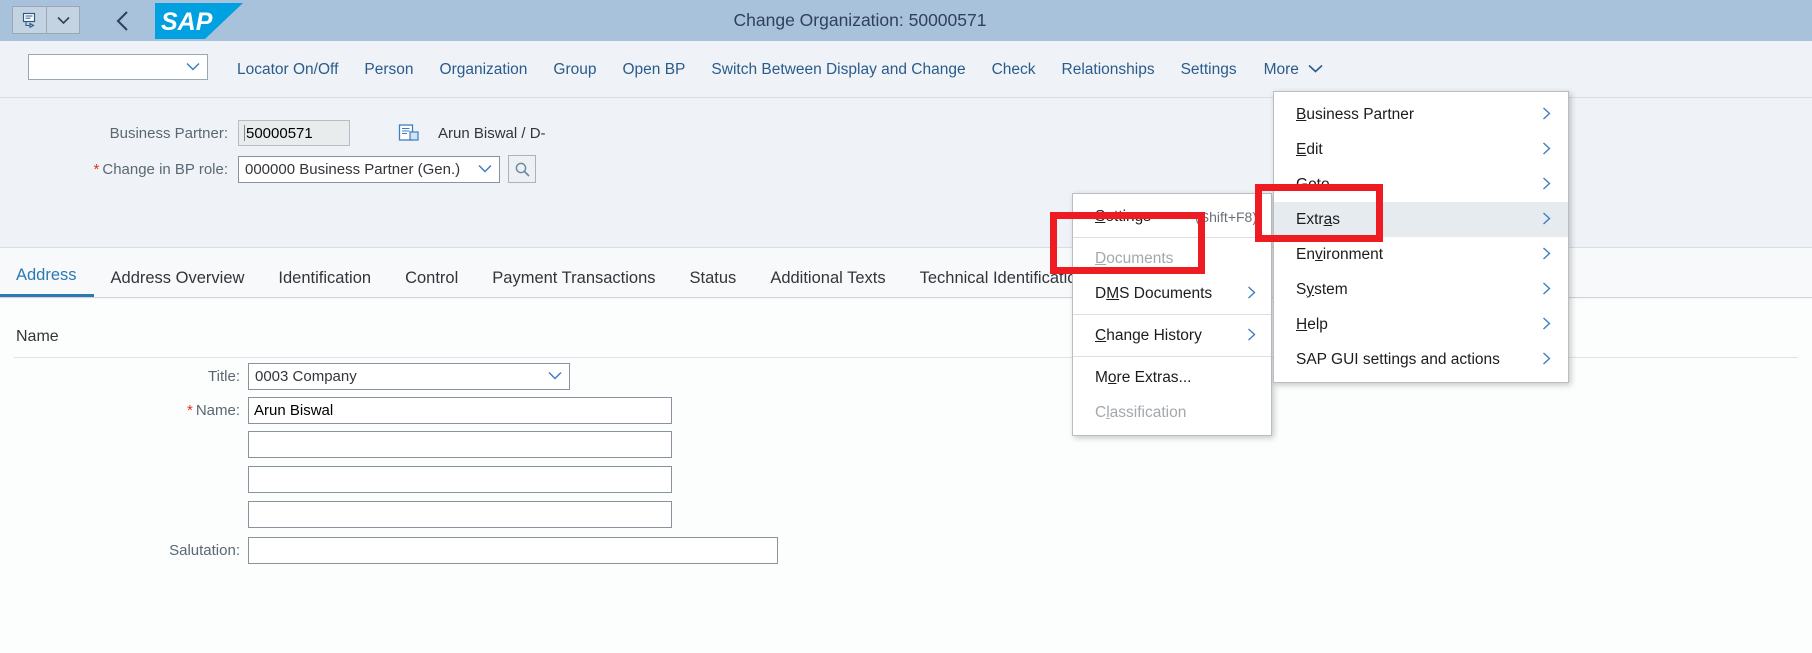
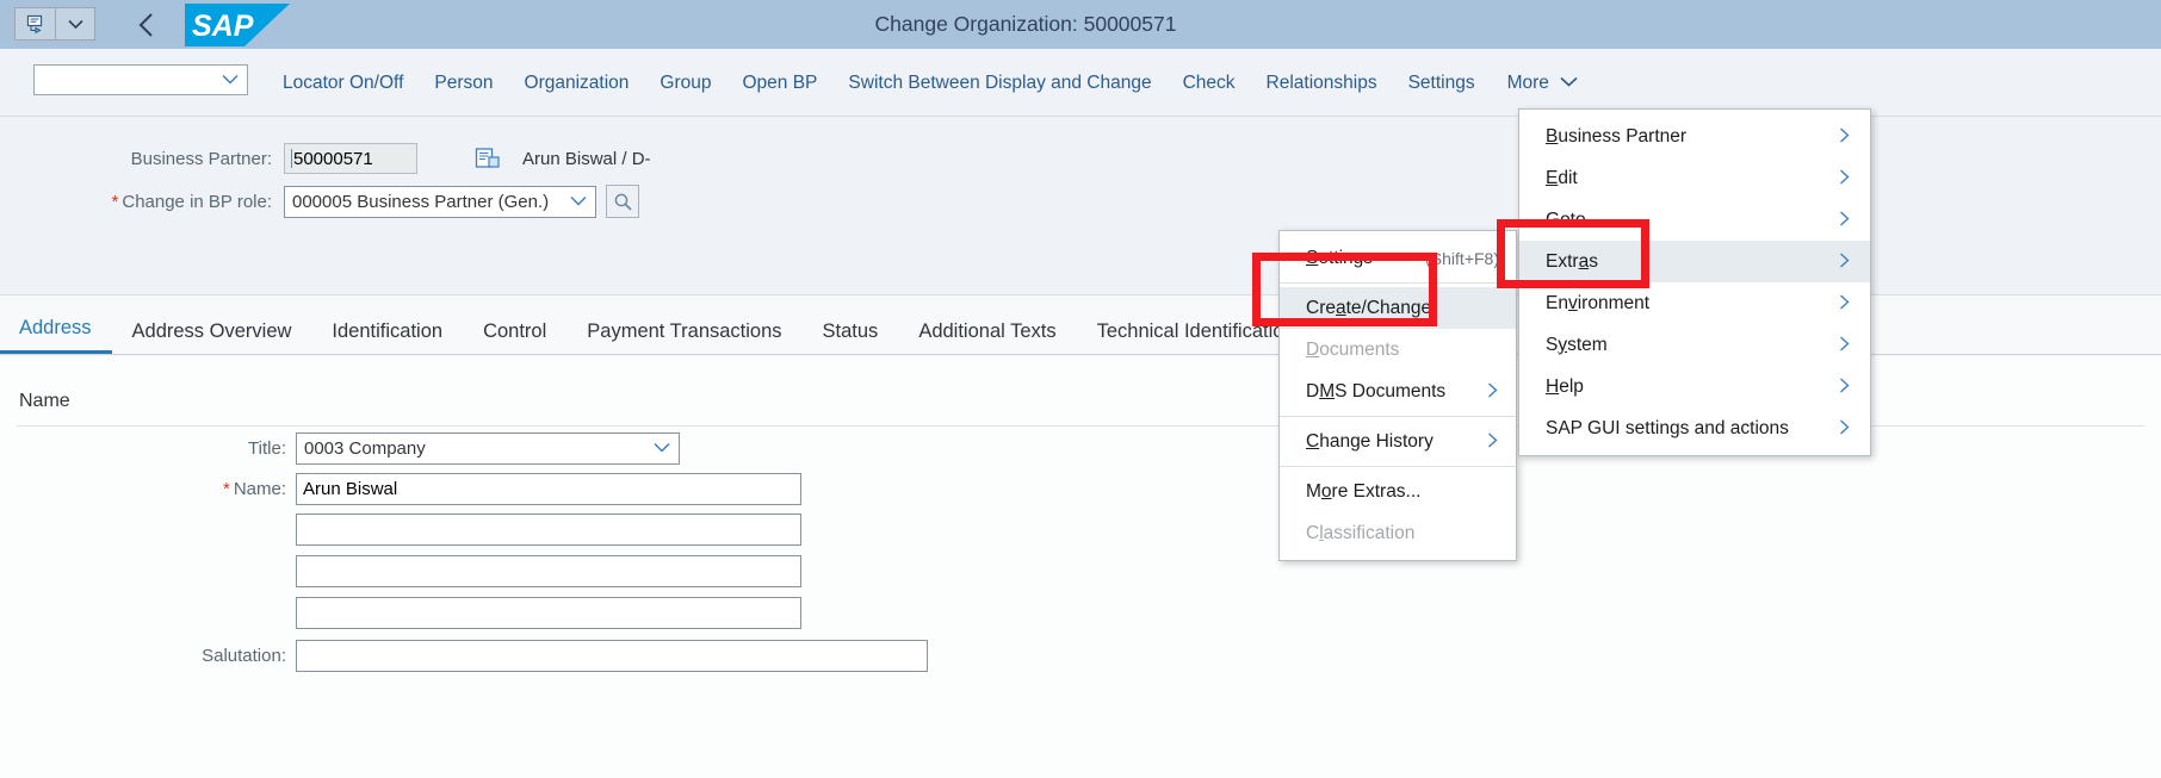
  SAP
  Change Organization: 50000571
  Locator On/Off
  Person
  Organization
  Group
  Open BP
  Switch Between Display and Change
  Check
  Relationships
  Settings
  More
  Business Partner:
  50000571
  Arun Biswal / D-
  *
  Change in BP role:
- 000000 Business Partner (Gen.)
+ 000005 Business Partner (Gen.)
  Address
  Address Overview
  Identification
  Control
  Payment Transactions
  Status
  Additional Texts
  Technical Identificati
  Name
  Title:
  0003 Company
  *
  Name:
  Arun Biswal
  Salutation:
  Settings
  (Shift+F8)
+ Create/Change
  Documents
  DMS Documents
  Change History
  More Extras...
  Classification
  Business Partner
  Edit
  Goto
  Extras
  Environment
  System
  Help
  SAP GUI settings and actions
